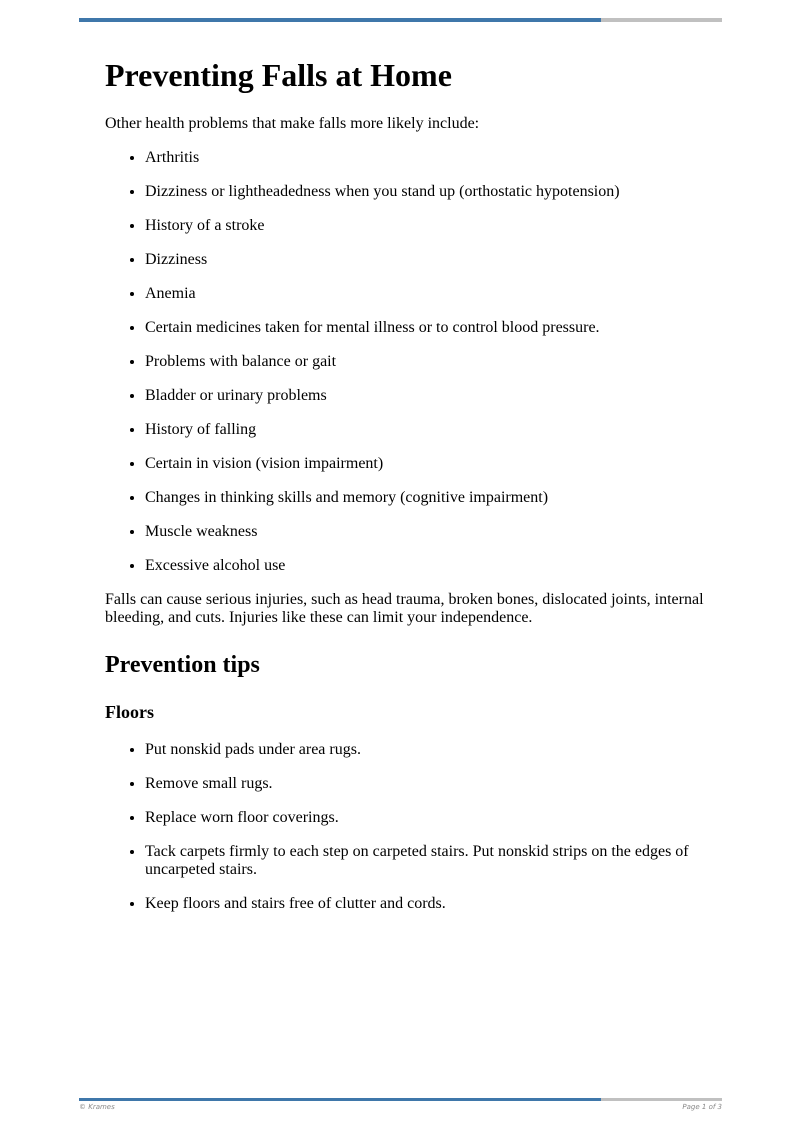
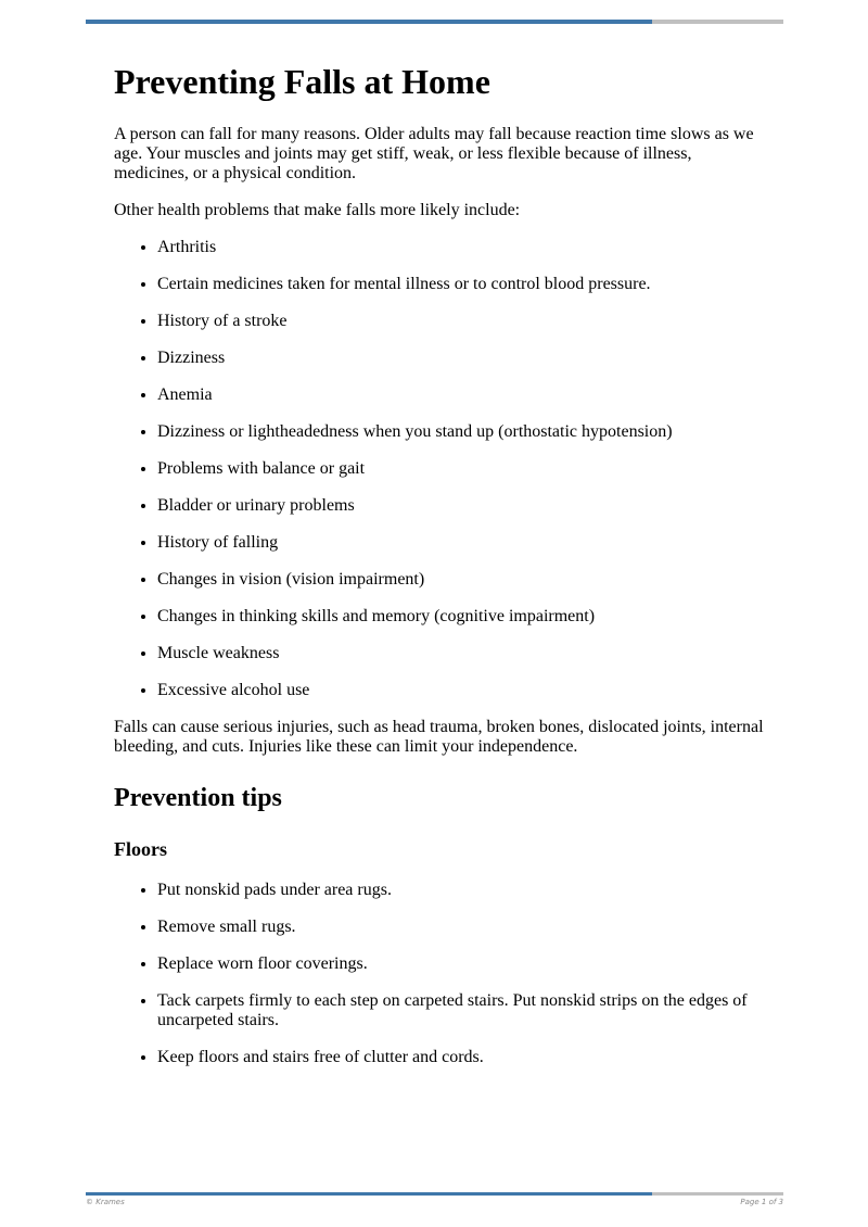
  Preventing Falls at Home
+ A person can fall for many reasons. Older adults may fall because reaction time slows as we age. Your muscles and joints may get stiff, weak, or less flexible because of illness, medicines, or a physical condition.
  Other health problems that make falls more likely include:
  Arthritis
- Dizziness or lightheadedness when you stand up (orthostatic hypotension)
+ Certain medicines taken for mental illness or to control blood pressure.
  History of a stroke
  Dizziness
  Anemia
- Certain medicines taken for mental illness or to control blood pressure.
+ Dizziness or lightheadedness when you stand up (orthostatic hypotension)
  Problems with balance or gait
  Bladder or urinary problems
  History of falling
- Certain in vision (vision impairment)
+ Changes in vision (vision impairment)
  Changes in thinking skills and memory (cognitive impairment)
  Muscle weakness
  Excessive alcohol use
  Falls can cause serious injuries, such as head trauma, broken bones, dislocated joints, internal bleeding, and cuts. Injuries like these can limit your independence.
  Prevention tips
  Floors
  Put nonskid pads under area rugs.
  Remove small rugs.
  Replace worn floor coverings.
  Tack carpets firmly to each step on carpeted stairs. Put nonskid strips on the edges of uncarpeted stairs.
  Keep floors and stairs free of clutter and cords.
  © Krames
  Page 1 of 3
